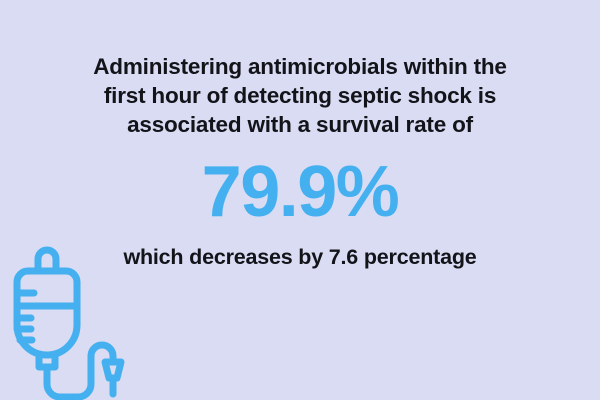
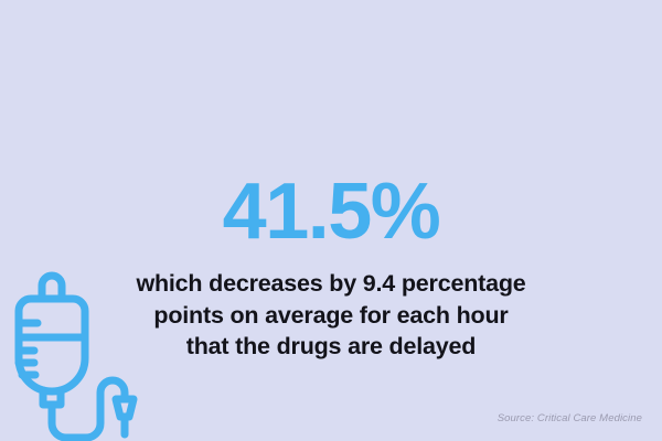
- Administering antimicrobials within the
- first hour of detecting septic shock is
- associated with a survival rate of
- 79.9%
+ 41.5%
- which decreases by 7.6 percentage
+ which decreases by 9.4 percentage
+ points on average for each hour
+ that the drugs are delayed
+ Source: Critical Care Medicine
